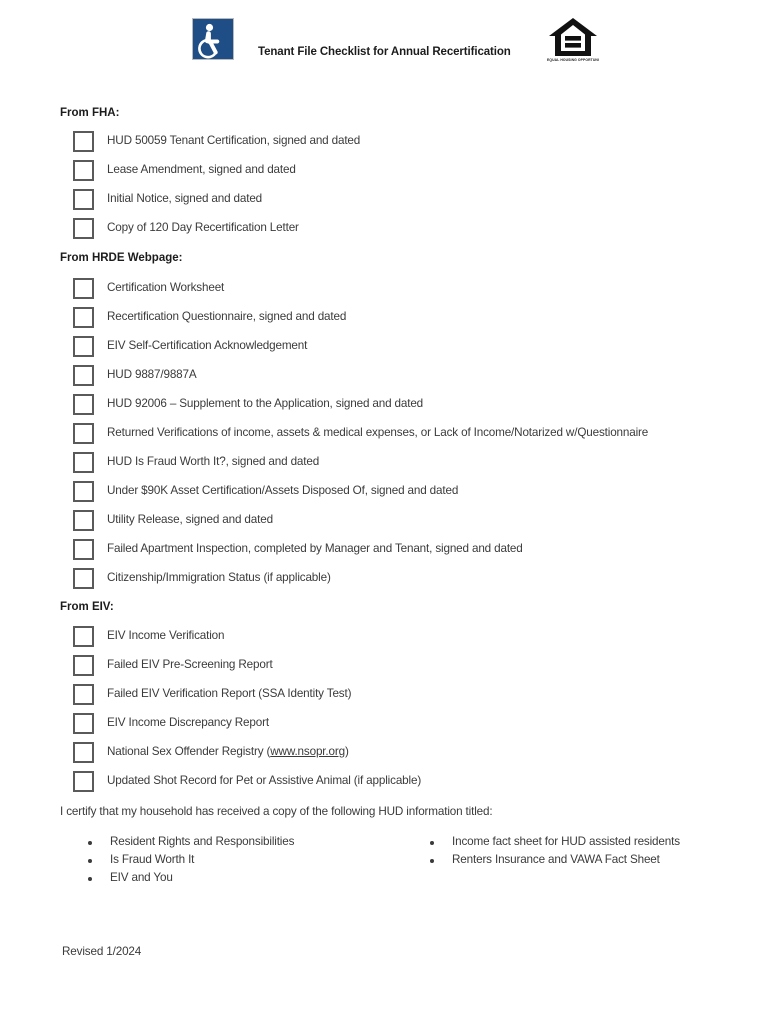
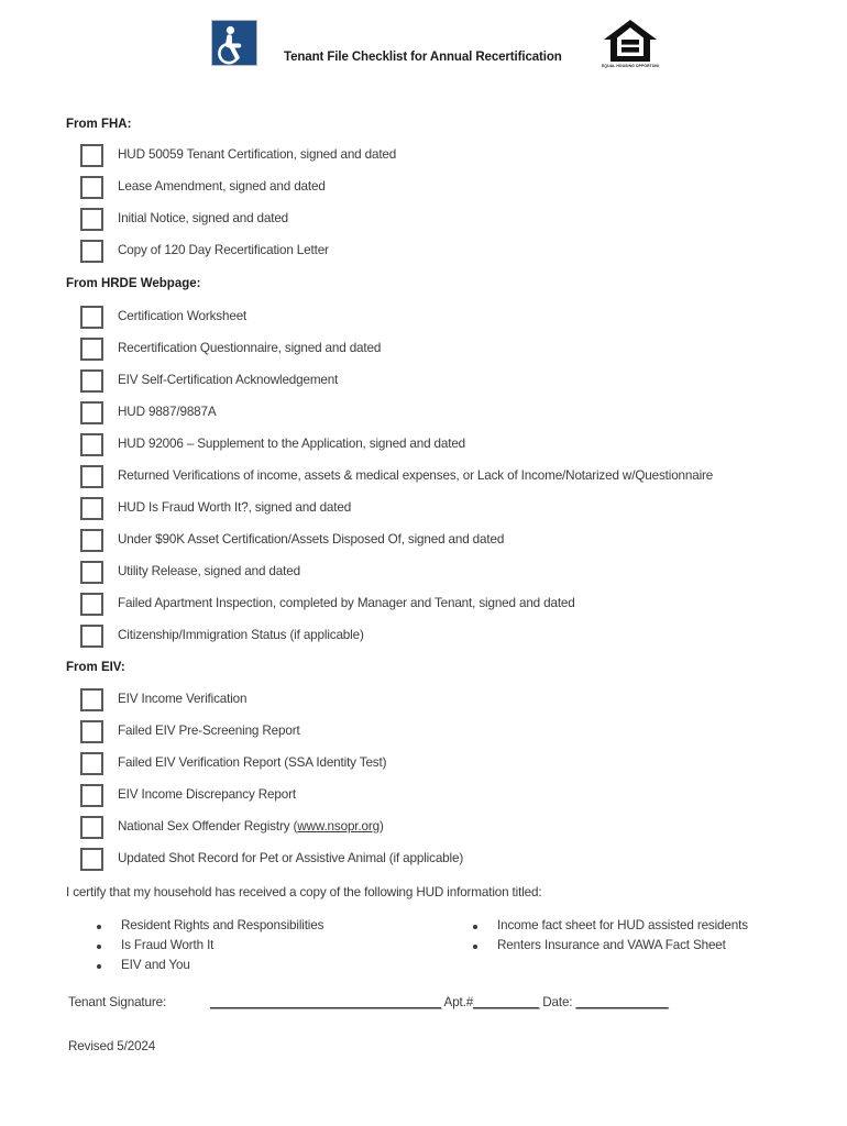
  Tenant File Checklist for Annual Recertification
  From FHA:
  HUD 50059 Tenant Certification, signed and dated
  Lease Amendment, signed and dated
  Initial Notice, signed and dated
  Copy of 120 Day Recertification Letter
  From HRDE Webpage:
  Certification Worksheet
  Recertification Questionnaire, signed and dated
  EIV Self-Certification Acknowledgement
  HUD 9887/9887A
  HUD 92006 – Supplement to the Application, signed and dated
  Returned Verifications of income, assets & medical expenses, or Lack of Income/Notarized w/Questionnaire
  HUD Is Fraud Worth It?, signed and dated
  Under $90K Asset Certification/Assets Disposed Of, signed and dated
  Utility Release, signed and dated
  Failed Apartment Inspection, completed by Manager and Tenant, signed and dated
  Citizenship/Immigration Status (if applicable)
  From EIV:
  EIV Income Verification
  Failed EIV Pre-Screening Report
  Failed EIV Verification Report (SSA Identity Test)
  EIV Income Discrepancy Report
  National Sex Offender Registry (www.nsopr.org)
  Updated Shot Record for Pet or Assistive Animal (if applicable)
  I certify that my household has received a copy of the following HUD information titled:
  Resident Rights and Responsibilities
  Is Fraud Worth It
  EIV and You
  Income fact sheet for HUD assisted residents
  Renters Insurance and VAWA Fact Sheet
+ Tenant Signature: ___________________________________ Apt.#__________ Date: ______________
- Revised 1/2024
+ Revised 5/2024
